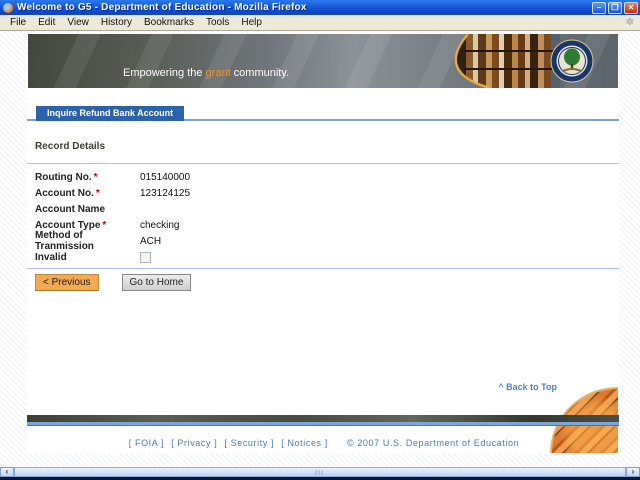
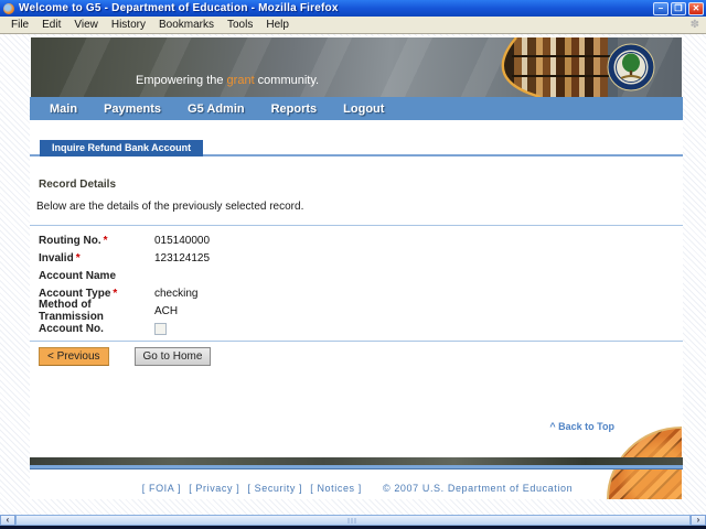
  Welcome to G5 - Department of Education - Mozilla Firefox
  –
  ❐
  ✕
  File
  Edit
  View
  History
  Bookmarks
  Tools
  Help
  ✽
  Empowering the grant community.
+ Main
+ Payments
+ G5 Admin
+ Reports
+ Logout
  Inquire Refund Bank Account
  Record Details
+ Below are the details of the previously selected record.
  Routing No. *
  015140000
- Account No. *
+ Invalid *
  123124125
  Account Name
  Account Type *
  checking
  Method of Tranmission
  ACH
- Invalid
+ Account No.
  < Previous
  Go to Home
  ^ Back to Top
  [ FOIA ] [ Privacy ] [ Security ] [ Notices ] © 2007 U.S. Department of Education
  ‹
  ›
